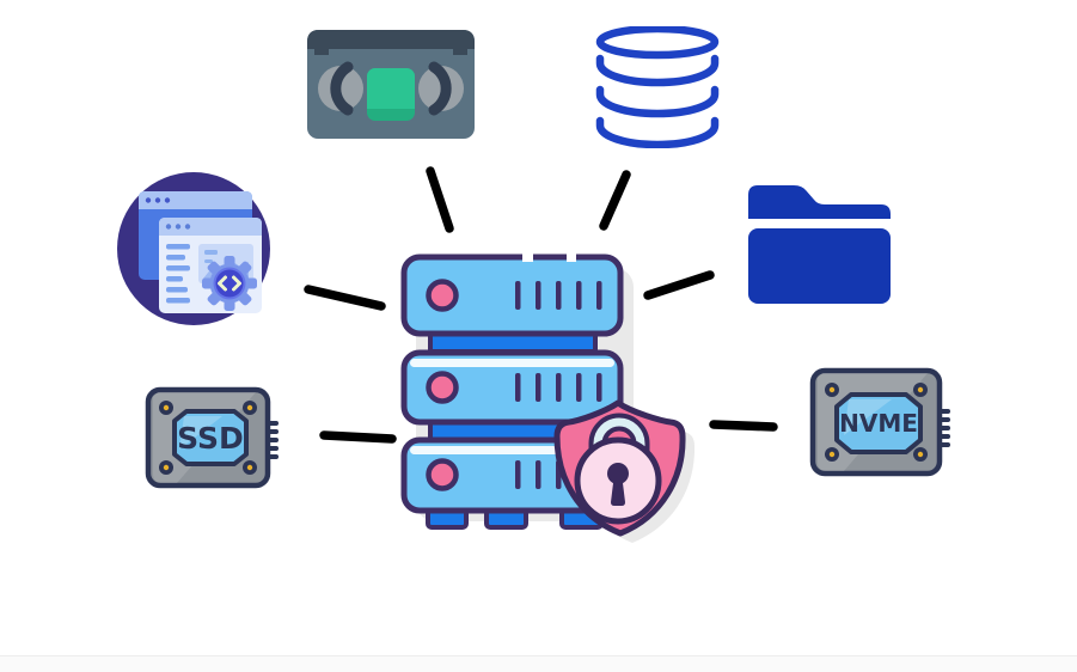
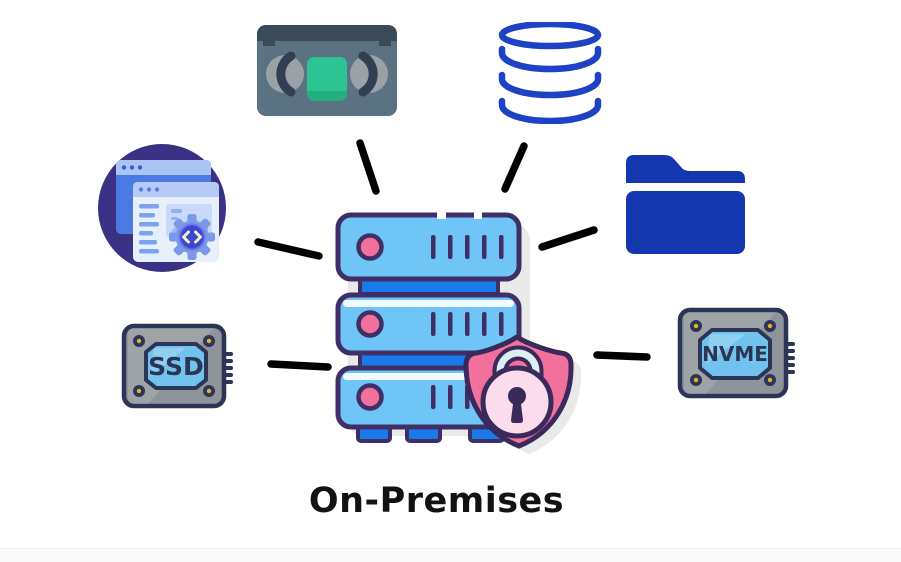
  SSD
  NVME
+ On-Premises
